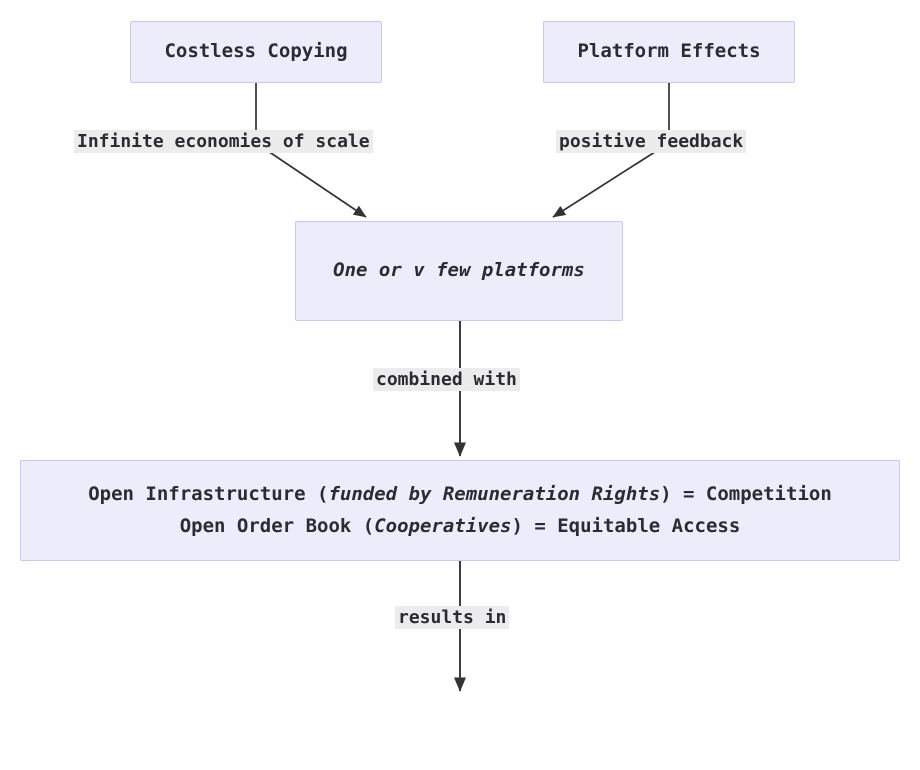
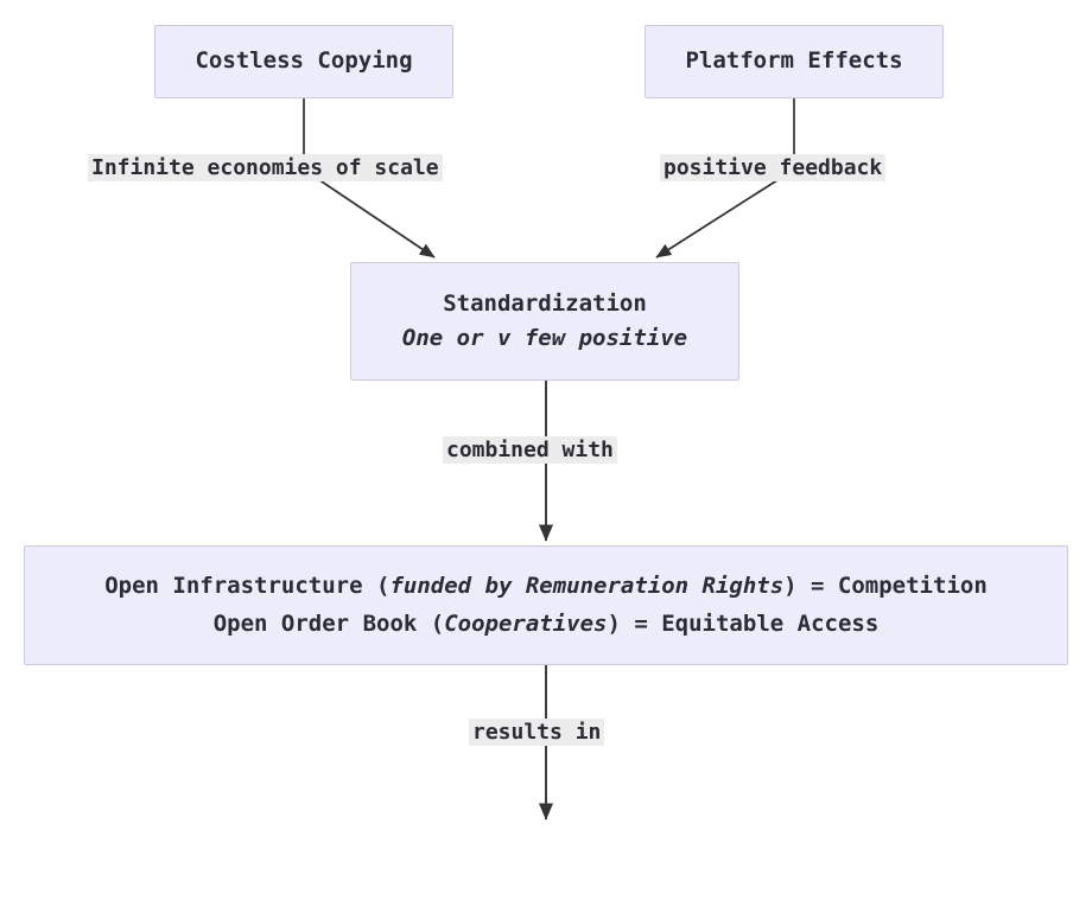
  Costless Copying
  Platform Effects
+ Standardization
- One or v few platforms
+ One or v few positive
  Open Infrastructure (funded by Remuneration Rights) = Competition
  Open Order Book (Cooperatives) = Equitable Access
  Infinite economies of scale
  positive feedback
  combined with
  results in
